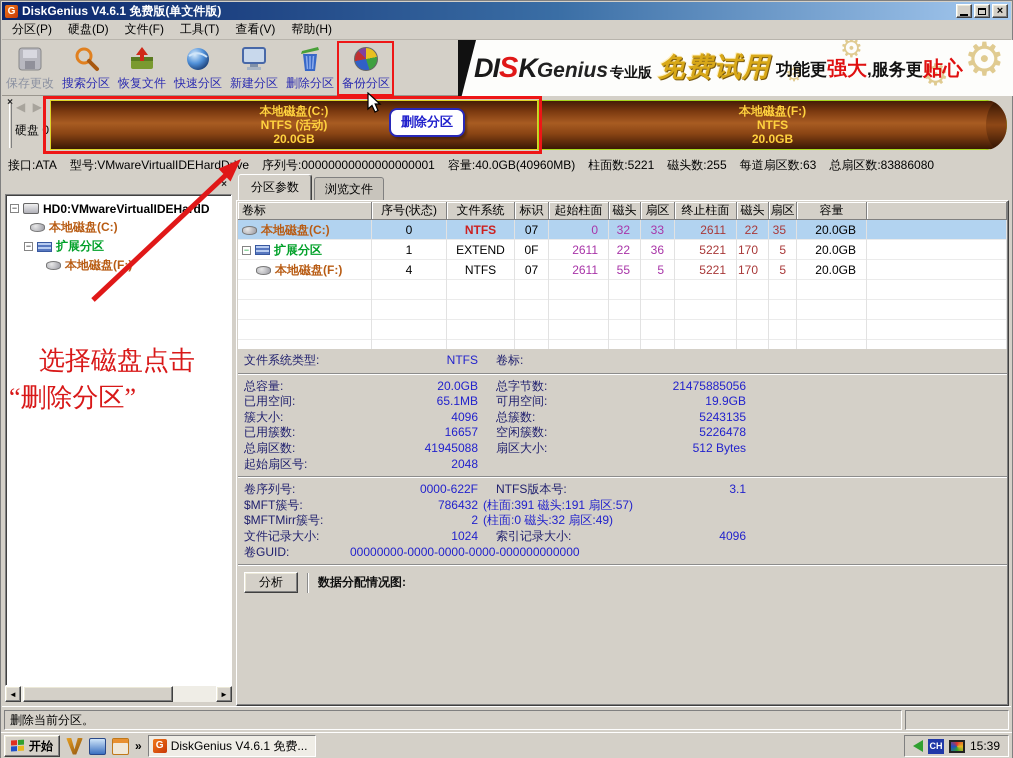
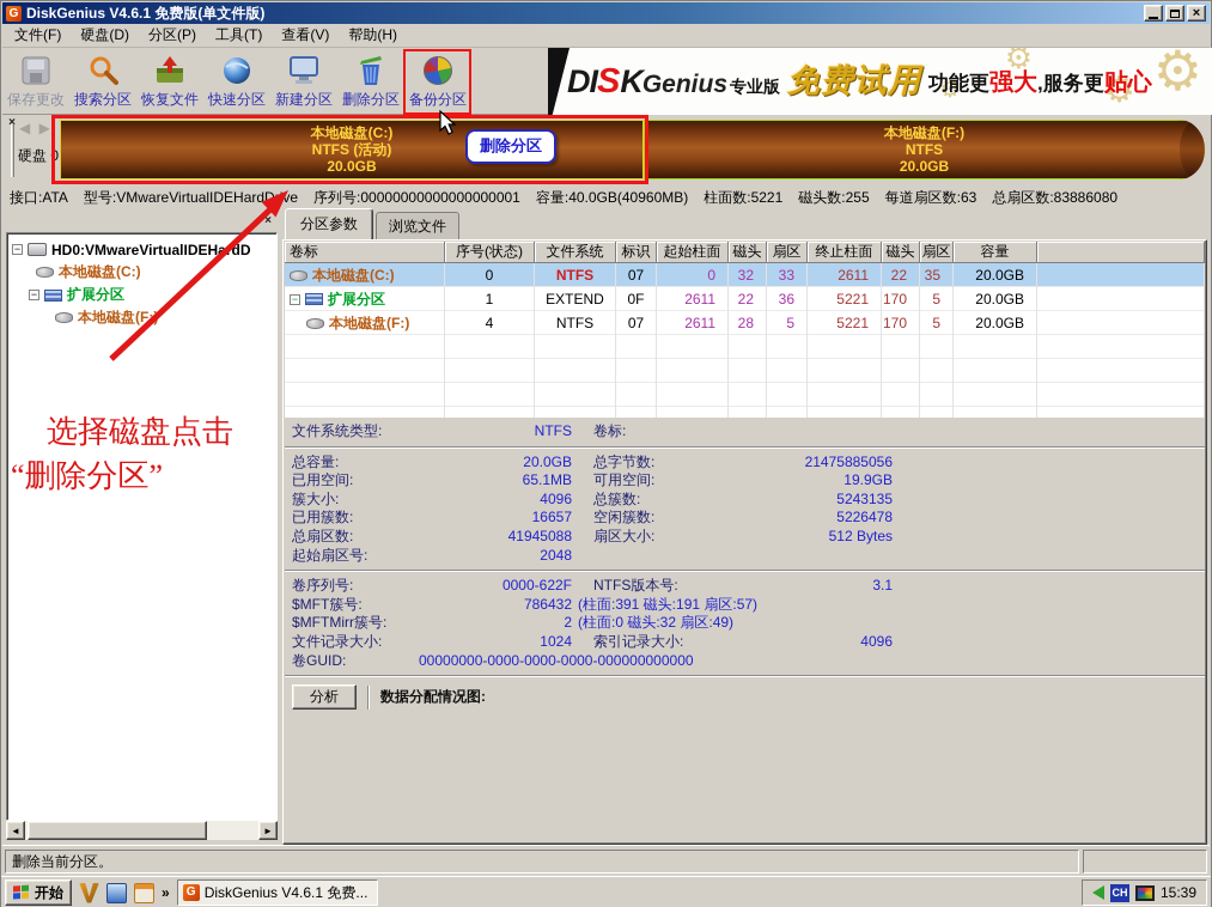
  G
  DiskGenius V4.6.1 免费版(单文件版)
  ×
- 分区(P)
+ 文件(F)
  硬盘(D)
- 文件(F)
+ 分区(P)
  工具(T)
  查看(V)
  帮助(H)
  保存更改
  搜索分区
  恢复文件
  快速分区
  新建分区
  删除分区
  备份分区
  ⚙
  ⚙
  ⚙
  ⚙
  DISKGenius 专业版
  免费试用
  功能更强大,服务更贴心
  ×
  ◀ ▶
  硬盘 0
  本地磁盘(C:)
  NTFS (活动)
  20.0GB
  本地磁盘(F:)
  NTFS
  20.0GB
  接口:ATA
  型号:VMwareVirtualIDEHardDve
  序列号:00000000000000000001
  容量:40.0GB(40960MB)
  柱面数:5221
  磁头数:255
  每道扇区数:63
  总扇区数:83886080
  ×
  −
  HD0:VMwareVirtualIDEHadD
  本地磁盘(C:)
  −
  扩展分区
  本地磁盘(F:
  ◄
  ►
  分区参数
  浏览文件
  卷标
  序号(状态)
  文件系统
  标识
  起始柱面
  磁头
  扇区
  终止柱面
  磁头
  扇区
  容量
  本地磁盘(C:)
  0
  NTFS
  07
  0
  32
  33
  2611
  22
  35
  20.0GB
  −
  扩展分区
  1
  EXTEND
  0F
  2611
  22
  36
  5221
  170
  5
  20.0GB
  本地磁盘(F:)
  4
  NTFS
  07
  2611
- 55
+ 28
  5
  5221
  170
  5
  20.0GB
  文件系统类型:
  NTFS
  卷标:
  总容量:
  20.0GB
  总字节数:
  21475885056
  已用空间:
  65.1MB
  可用空间:
  19.9GB
  簇大小:
  4096
  总簇数:
  5243135
  已用簇数:
  16657
  空闲簇数:
  5226478
  总扇区数:
  41945088
  扇区大小:
  512 Bytes
  起始扇区号:
  2048
  卷序列号:
  0000-622F
  NTFS版本号:
  3.1
  $MFT簇号:
  786432
  (柱面:391 磁头:191 扇区:57)
  $MFTMirr簇号:
  2
  (柱面:0 磁头:32 扇区:49)
  文件记录大小:
  1024
  索引记录大小:
  4096
  卷GUID:
  00000000-0000-0000-0000-000000000000
  分析
  数据分配情况图:
  删除当前分区。
  开始
  »
  G
  DiskGenius V4.6.1 免费...
  CH
  15:39
  选择磁盘点击
  “删除分区”
  删除分区
